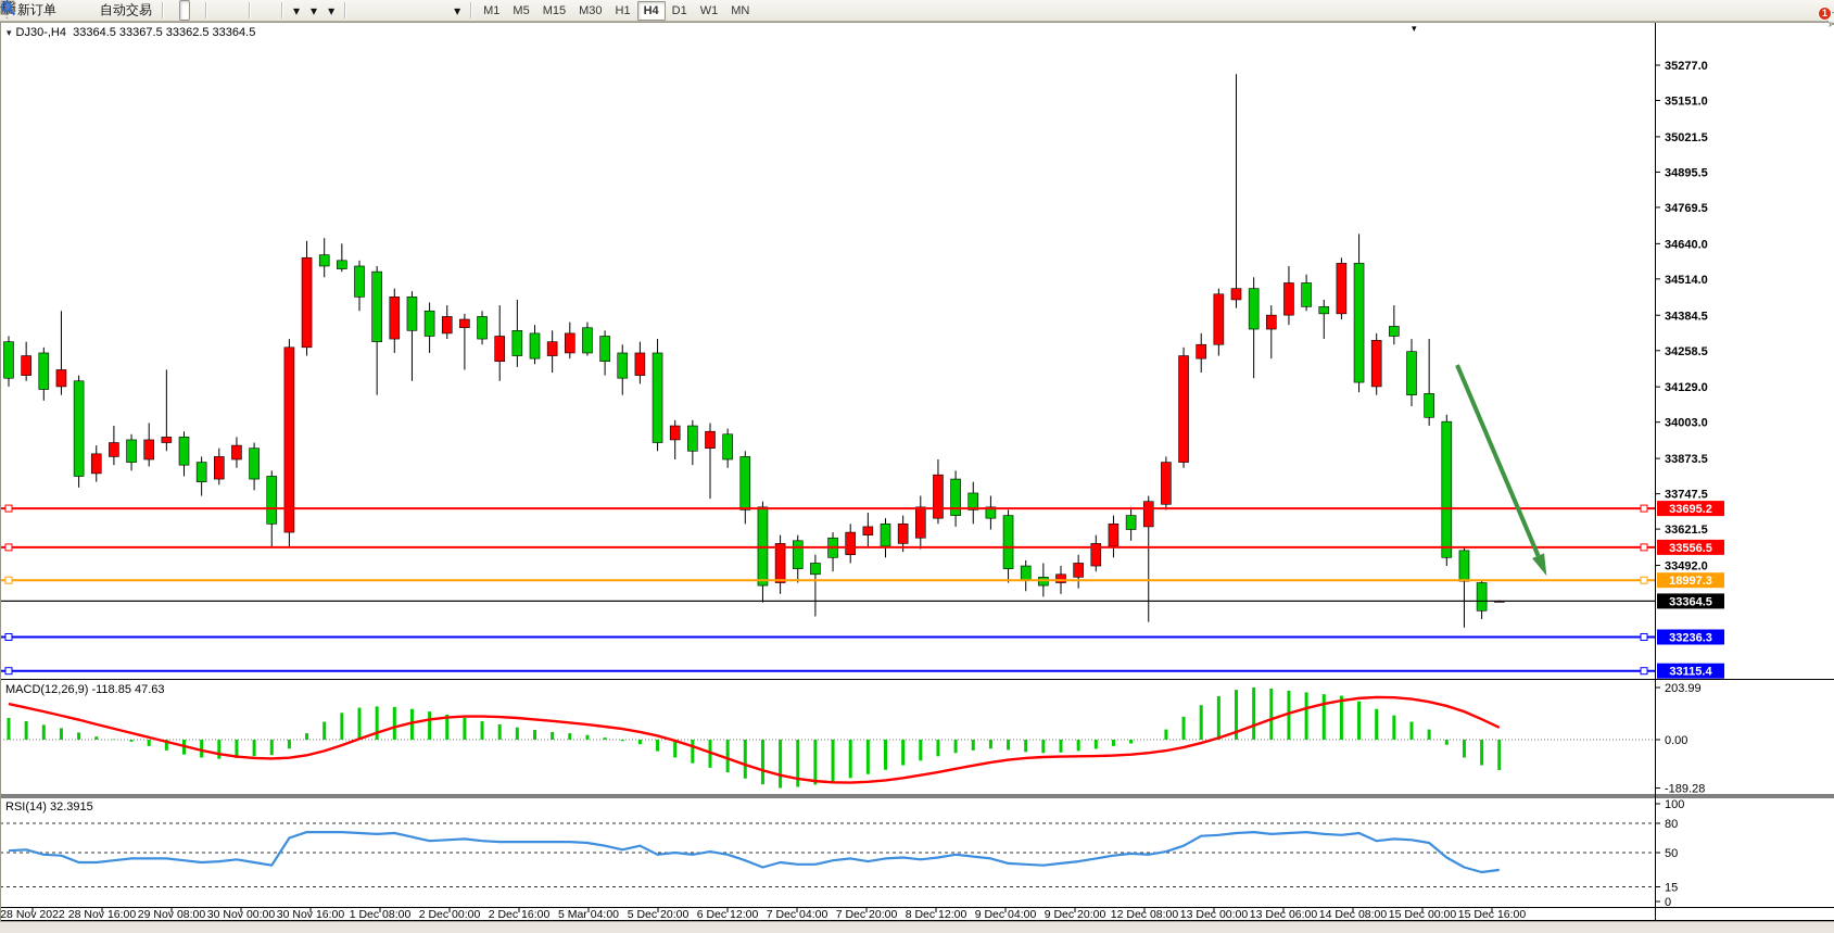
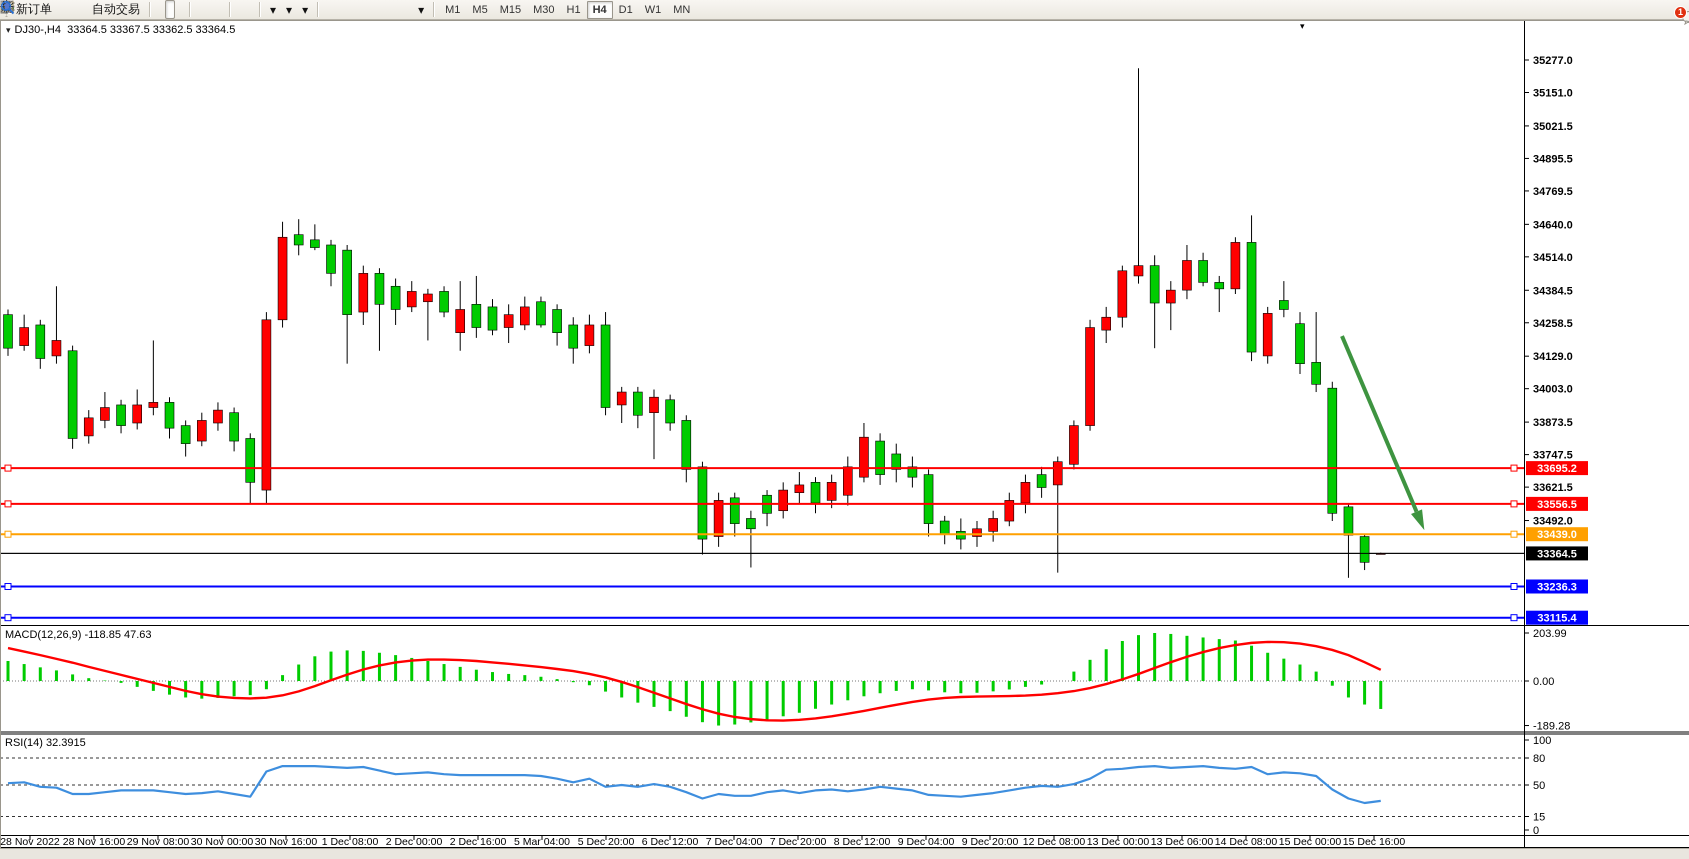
  新订单
  自动交易
  ▾
  ▾
  ▾
  ▾
  M1 M5 M15 M30 H1 H4 D1 W1 MN
  1
  ▾ DJ30-,H4 33364.5 33367.5 33362.5 33364.5
  MACD(12,26,9) -118.85 47.63
  RSI(14) 32.3915
  ▾
  35277.0
  35151.0
  35021.5
  34895.5
  34769.5
  34640.0
  34514.0
  34384.5
  34258.5
  34129.0
  34003.0
  33873.5
  33747.5
  33621.5
  33492.0
  33695.2
  33556.5
- 18997.3
+ 33439.0
  33364.5
  33236.3
  33115.4
  203.99
  0.00
  -189.28
  100
  80
  50
  15
  0
  28 Nov 2022
  28 Nov 16:00
  29 Nov 08:00
  30 Nov 00:00
  30 Nov 16:00
  1 Dec 08:00
  2 Dec 00:00
  2 Dec 16:00
  5 Mar 04:00
  5 Dec 20:00
  6 Dec 12:00
  7 Dec 04:00
  7 Dec 20:00
  8 Dec 12:00
  9 Dec 04:00
  9 Dec 20:00
  12 Dec 08:00
  13 Dec 00:00
  13 Dec 06:00
  14 Dec 08:00
  15 Dec 00:00
  15 Dec 16:00
